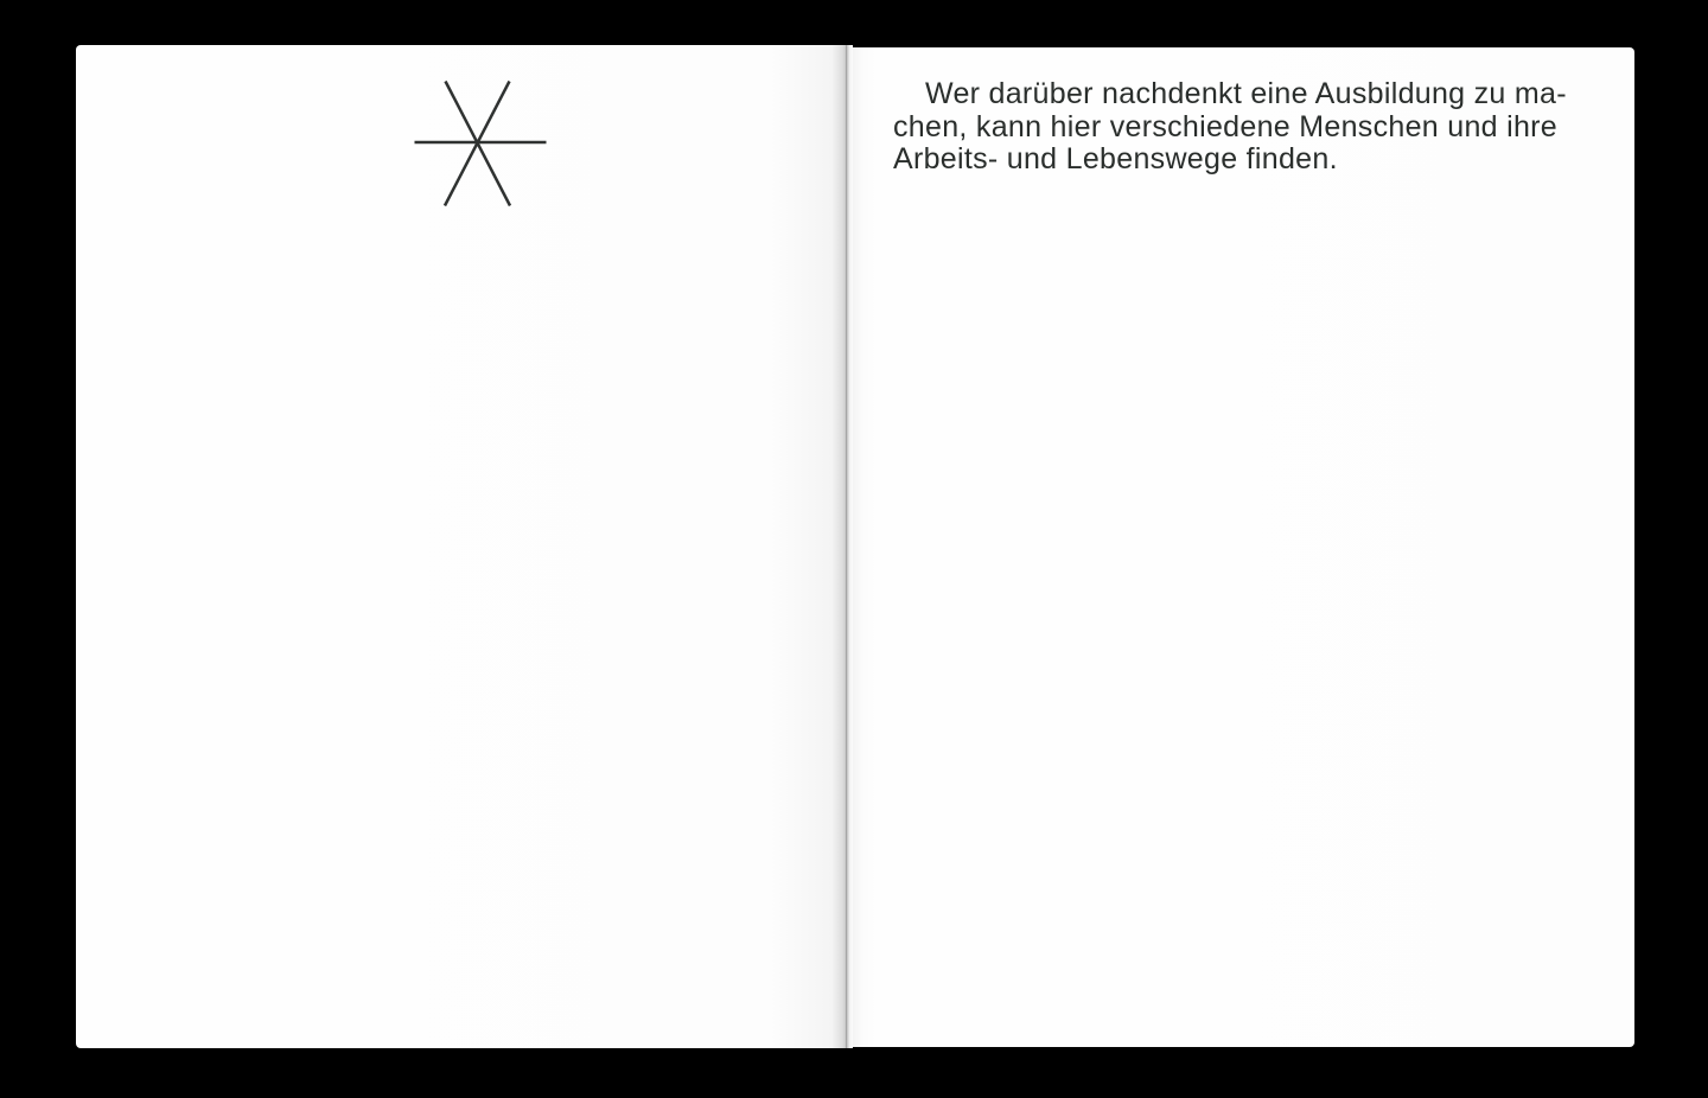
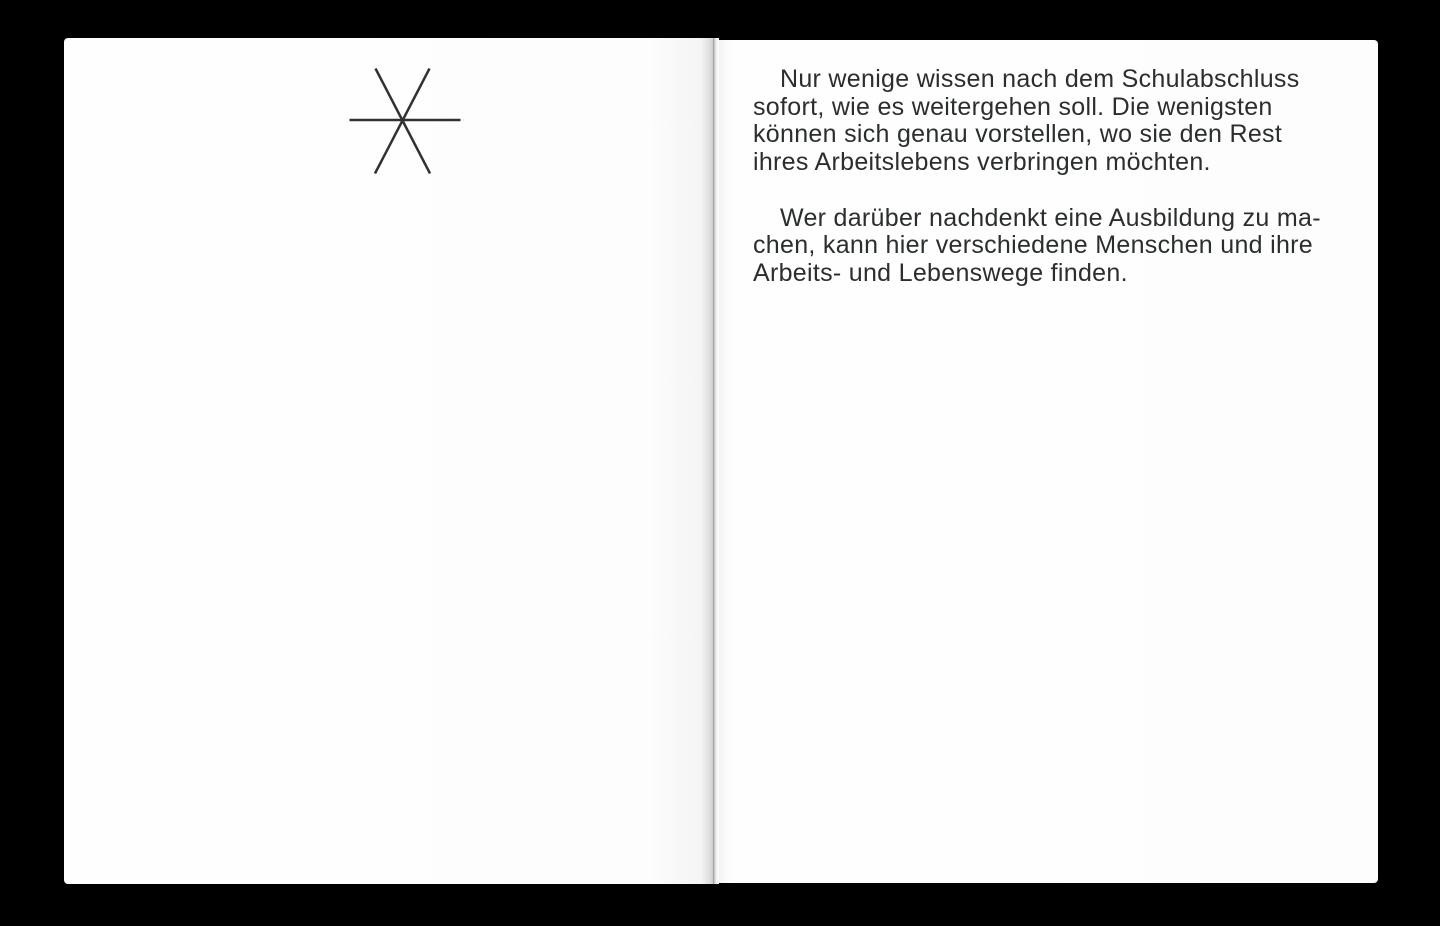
+ Nur wenige wissen nach dem Schulabschluss
+ sofort, wie es weitergehen soll. Die wenigsten
+ können sich genau vorstellen, wo sie den Rest
+ ihres Arbeitslebens verbringen möchten.
  Wer darüber nachdenkt eine Ausbildung zu ma-
  chen, kann hier verschiedene Menschen und ihre
  Arbeits- und Lebenswege finden.
